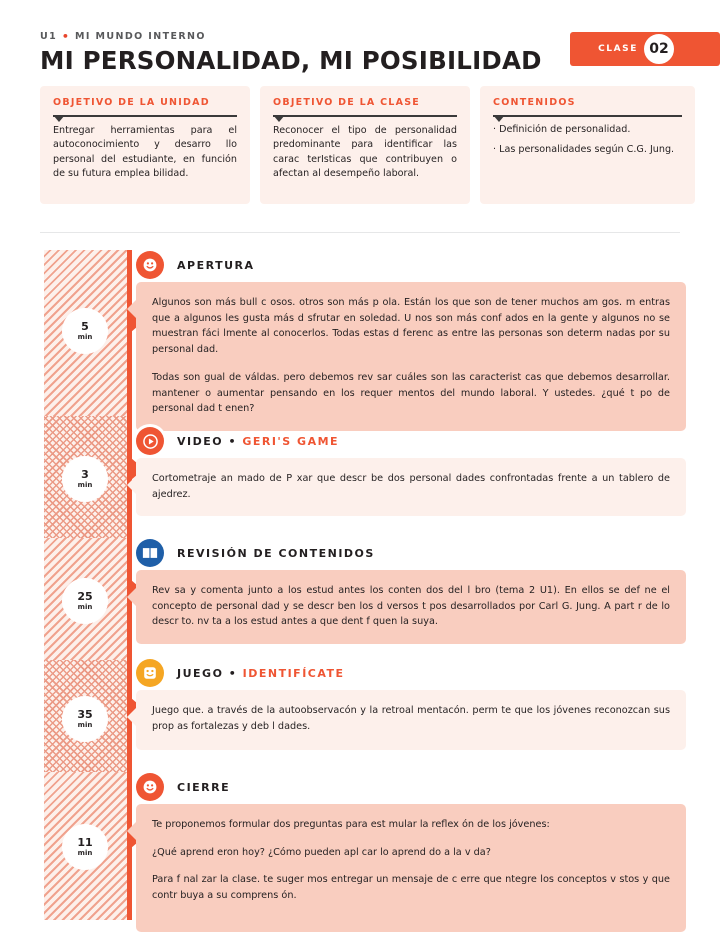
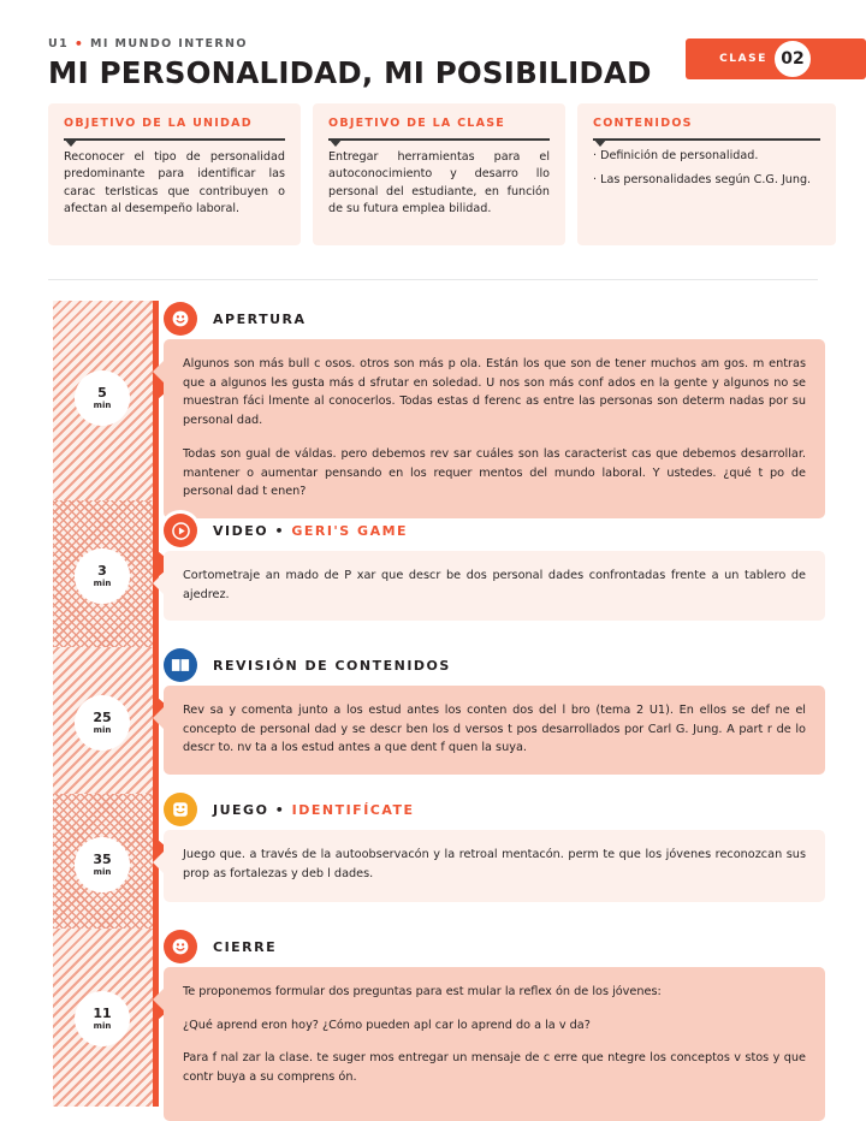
  U1 • MI MUNDO INTERNO
  MI PERSONALIDAD, MI POSIBILIDAD
  CLASE
  02
  OBJETIVO DE LA UNIDAD
- Entregar herramientas para el autoconocimiento y desarro llo personal del estudiante, en función de su futura emplea bilidad.
+ Reconocer el tipo de personalidad predominante para identificar las carac terIsticas que contribuyen o afectan al desempeño laboral.
  OBJETIVO DE LA CLASE
- Reconocer el tipo de personalidad predominante para identificar las carac terIsticas que contribuyen o afectan al desempeño laboral.
+ Entregar herramientas para el autoconocimiento y desarro llo personal del estudiante, en función de su futura emplea bilidad.
  CONTENIDOS
  · Definición de personalidad.
  · Las personalidades según C.G. Jung.
  5
  min
  3
  min
  25
  min
  35
  min
  11
  min
  APERTURA
  Algunos son más bull c osos. otros son más p ola. Están los que son de tener muchos am gos. m entras que a algunos les gusta más d sfrutar en soledad. U nos son más conf ados en la gente y algunos no se muestran fáci lmente al conocerlos. Todas estas d ferenc as entre las personas son determ nadas por su personal dad.
  Todas son gual de váldas. pero debemos rev sar cuáles son las caracterist cas que debemos desarrollar. mantener o aumentar pensando en los requer mentos del mundo laboral. Y ustedes. ¿qué t po de personal dad t enen?
  VIDEO • GERI'S GAME
  Cortometraje an mado de P xar que descr be dos personal dades confrontadas frente a un tablero de ajedrez.
  REVISIÓN DE CONTENIDOS
  Rev sa y comenta junto a los estud antes los conten dos del l bro (tema 2 U1). En ellos se def ne el concepto de personal dad y se descr ben los d versos t pos desarrollados por Carl G. Jung. A part r de lo descr to. nv ta a los estud antes a que dent f quen la suya.
  JUEGO • IDENTIFÍCATE
  Juego que. a través de la autoobservacón y la retroal mentacón. perm te que los jóvenes reconozcan sus prop as fortalezas y deb l dades.
  CIERRE
  Te proponemos formular dos preguntas para est mular la reflex ón de los jóvenes:
  ¿Qué aprend eron hoy? ¿Cómo pueden apl car lo aprend do a la v da?
  Para f nal zar la clase. te suger mos entregar un mensaje de c erre que ntegre los conceptos v stos y que contr buya a su comprens ón.
